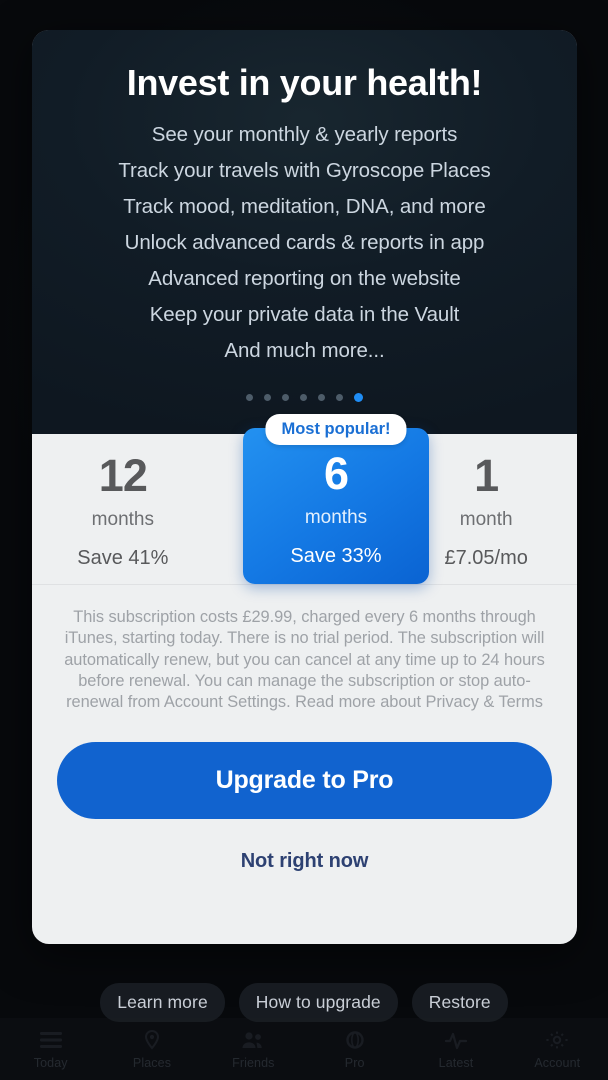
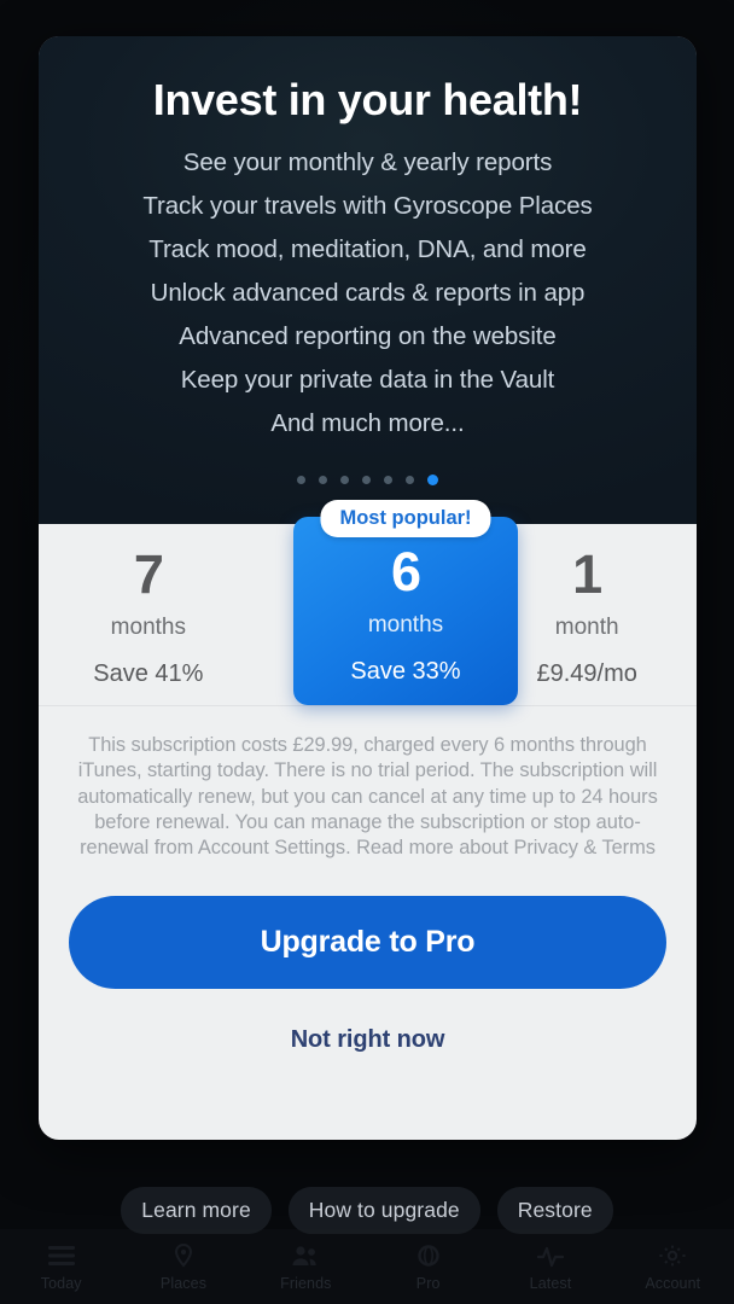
  Today
  Places
  Friends
  Pro
  Latest
  Account
  Learn more
  How to upgrade
  Restore
  Invest in your health!
  See your monthly & yearly reports
  Track your travels with Gyroscope Places
  Track mood, meditation, DNA, and more
  Unlock advanced cards & reports in app
  Advanced reporting on the website
  Keep your private data in the Vault
  And much more...
- 12
+ 7
  months
  Save 41%
  1
  month
- £7.05/mo
+ £9.49/mo
  Most popular!
  6
  months
  Save 33%
  This subscription costs £29.99, charged every 6 months through iTunes, starting today. There is no trial period. The subscription will automatically renew, but you can cancel at any time up to 24 hours before renewal. You can manage the subscription or stop auto-renewal from Account Settings. Read more about Privacy & Terms
  Upgrade to Pro
  Not right now
